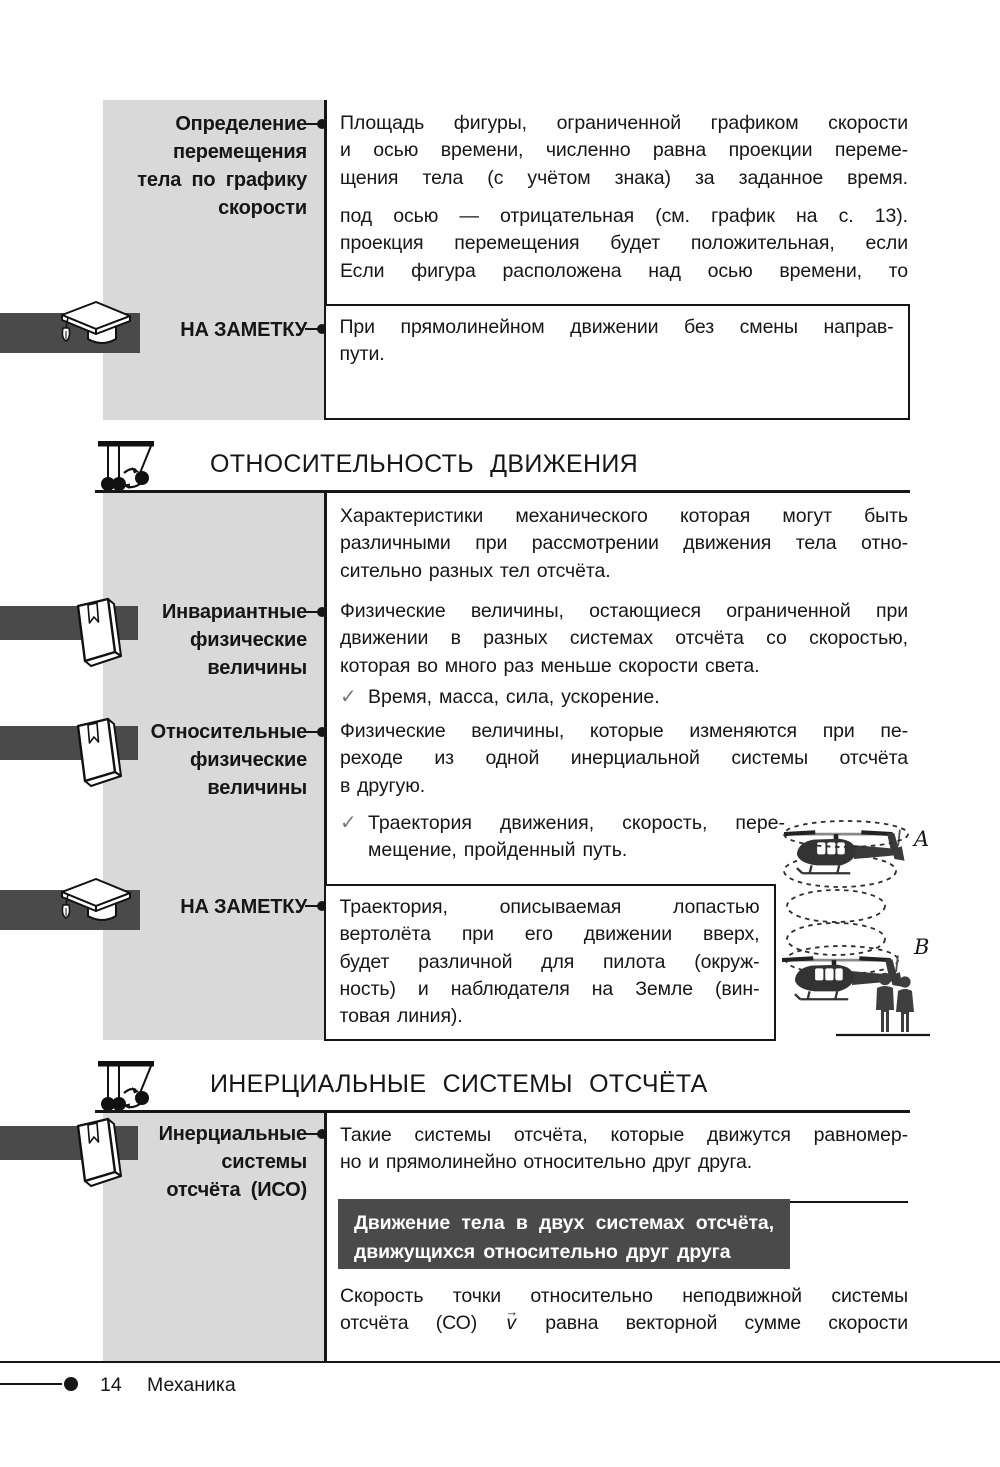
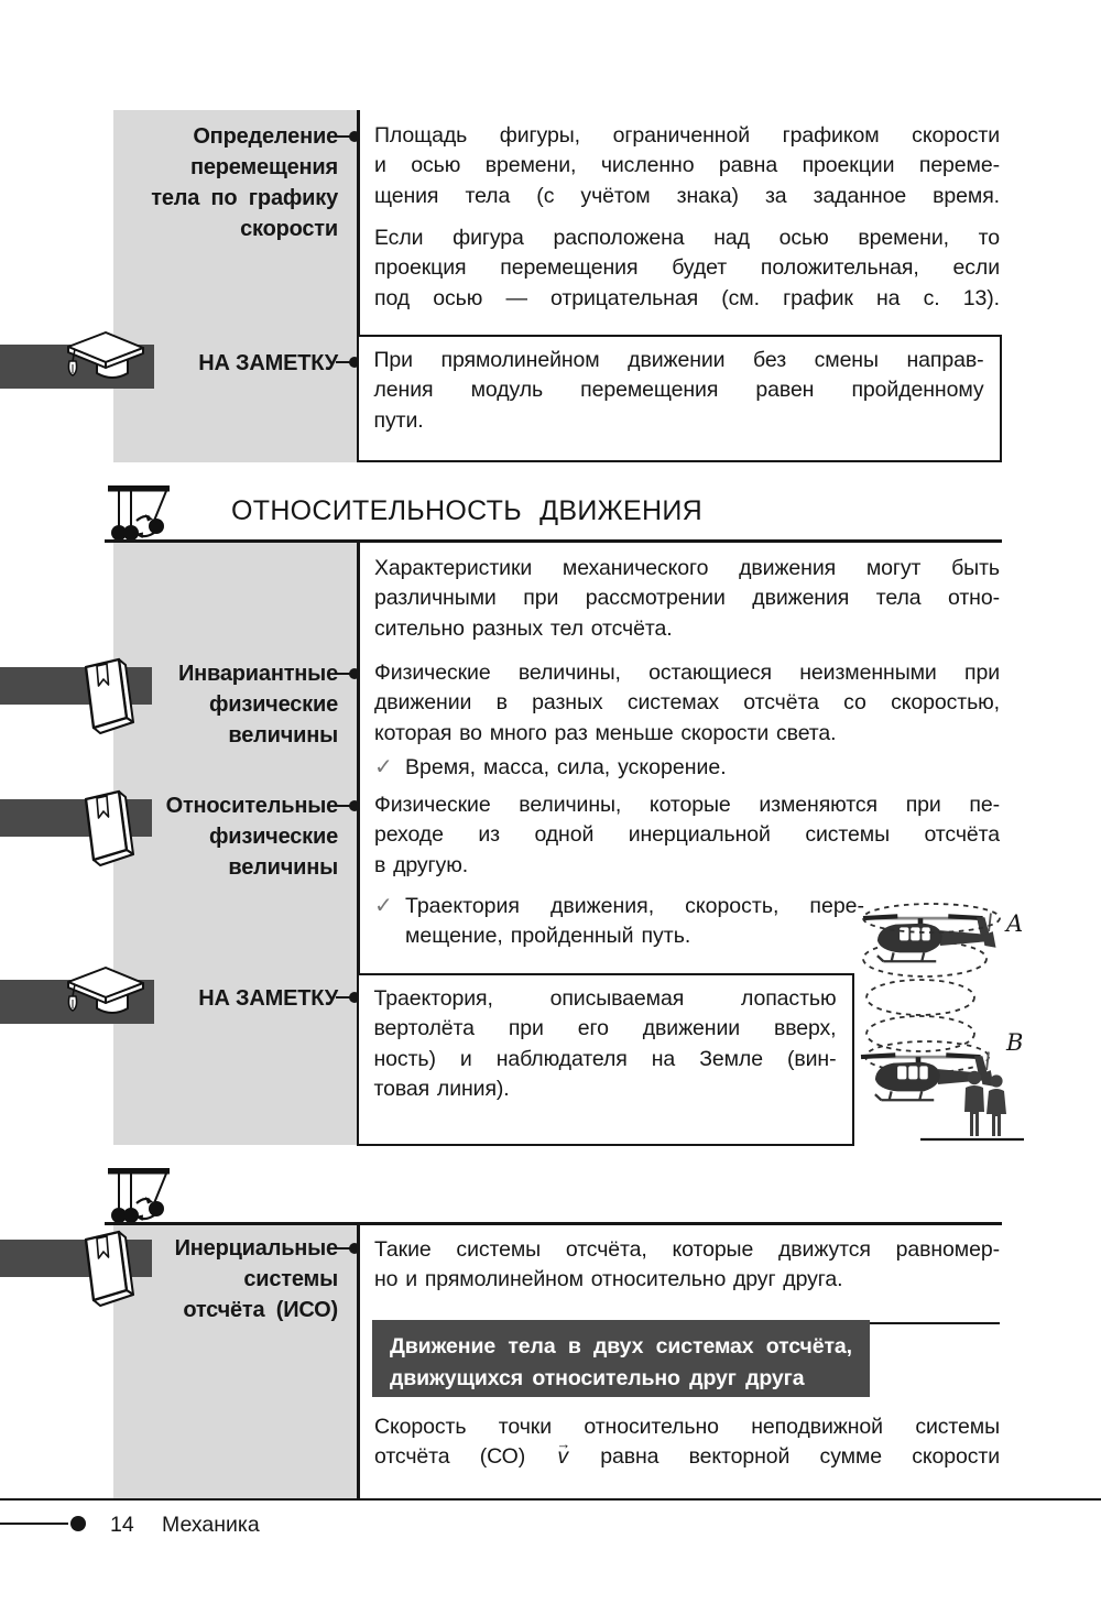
  Определение
  перемещения
  тела по графику
  скорости
  Площадь фигуры, ограниченной графиком скорости
  и осью времени, численно равна проекции переме-
  щения тела (с учётом знака) за заданное время.
- под осью — отрицательная (см. график на с. 13).
+ Если фигура расположена над осью времени, то
  проекция перемещения будет положительная, если
- Если фигура расположена над осью времени, то
+ под осью — отрицательная (см. график на с. 13).
  НА ЗАМЕТКУ
  При прямолинейном движении без смены направ-
+ ления модуль перемещения равен пройденному
  пути.
  ОТНОСИТЕЛЬНОСТЬ ДВИЖЕНИЯ
- Характеристики механического которая могут быть
+ Характеристики механического движения могут быть
  различными при рассмотрении движения тела отно-
  сительно разных тел отсчёта.
  Инвариантные
  физические
  величины
- Физические величины, остающиеся ограниченной при
+ Физические величины, остающиеся неизменными при
  движении в разных системах отсчёта со скоростью,
  которая во много раз меньше скорости света.
  ✓
  Время, масса, сила, ускорение.
  Относительные
  физические
  величины
  Физические величины, которые изменяются при пе-
  реходе из одной инерциальной системы отсчёта
  в другую.
  ✓
  Траектория движения, скорость, пере-
  мещение, пройденный путь.
  НА ЗАМЕТКУ
  Траектория, описываемая лопастью
  вертолёта при его движении вверх,
- будет различной для пилота (окруж-
  ность) и наблюдателя на Земле (вин-
  товая линия).
  A
  B
- ИНЕРЦИАЛЬНЫЕ СИСТЕМЫ ОТСЧЁТА
  Инерциальные
  системы
  отсчёта (ИСО)
  Такие системы отсчёта, которые движутся равномер-
- но и прямолинейно относительно друг друга.
+ но и прямолинейном относительно друг друга.
  Движение тела в двух системах отсчёта,
  движущихся относительно друг друга
  Скорость точки относительно неподвижной системы
  отсчёта (СО)
  →
  v равна векторной сумме скорости
  14
  Механика
